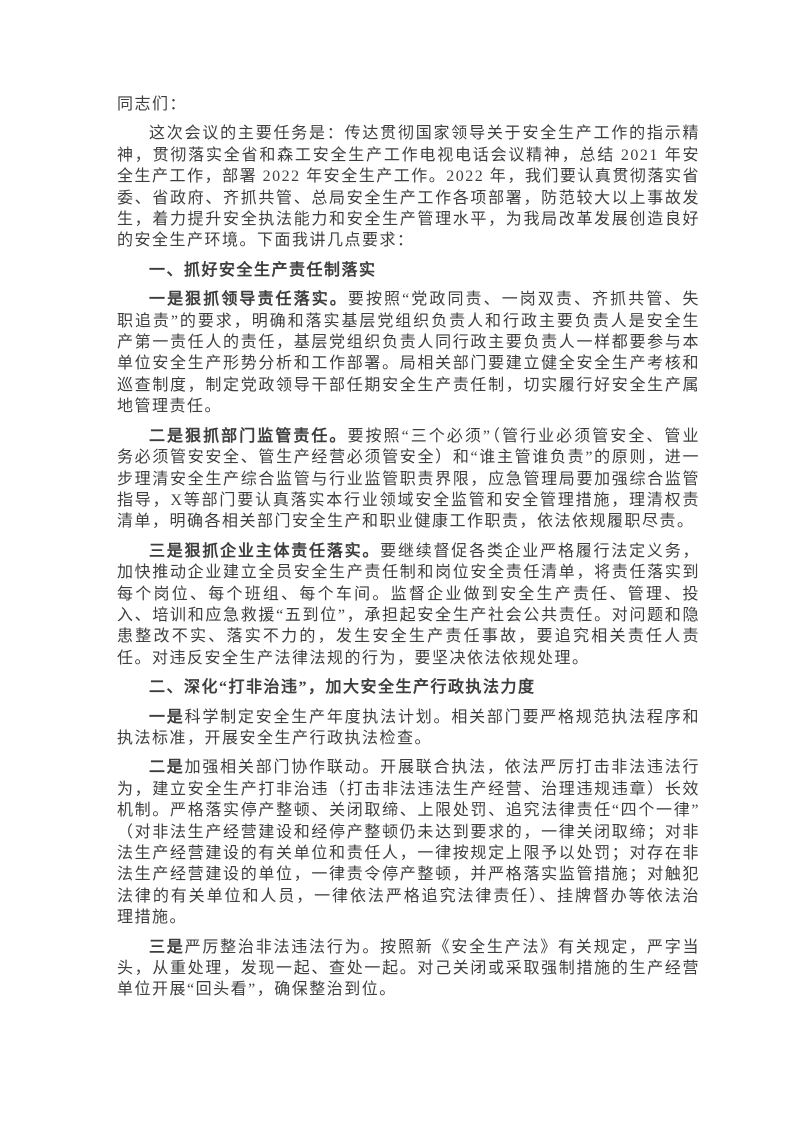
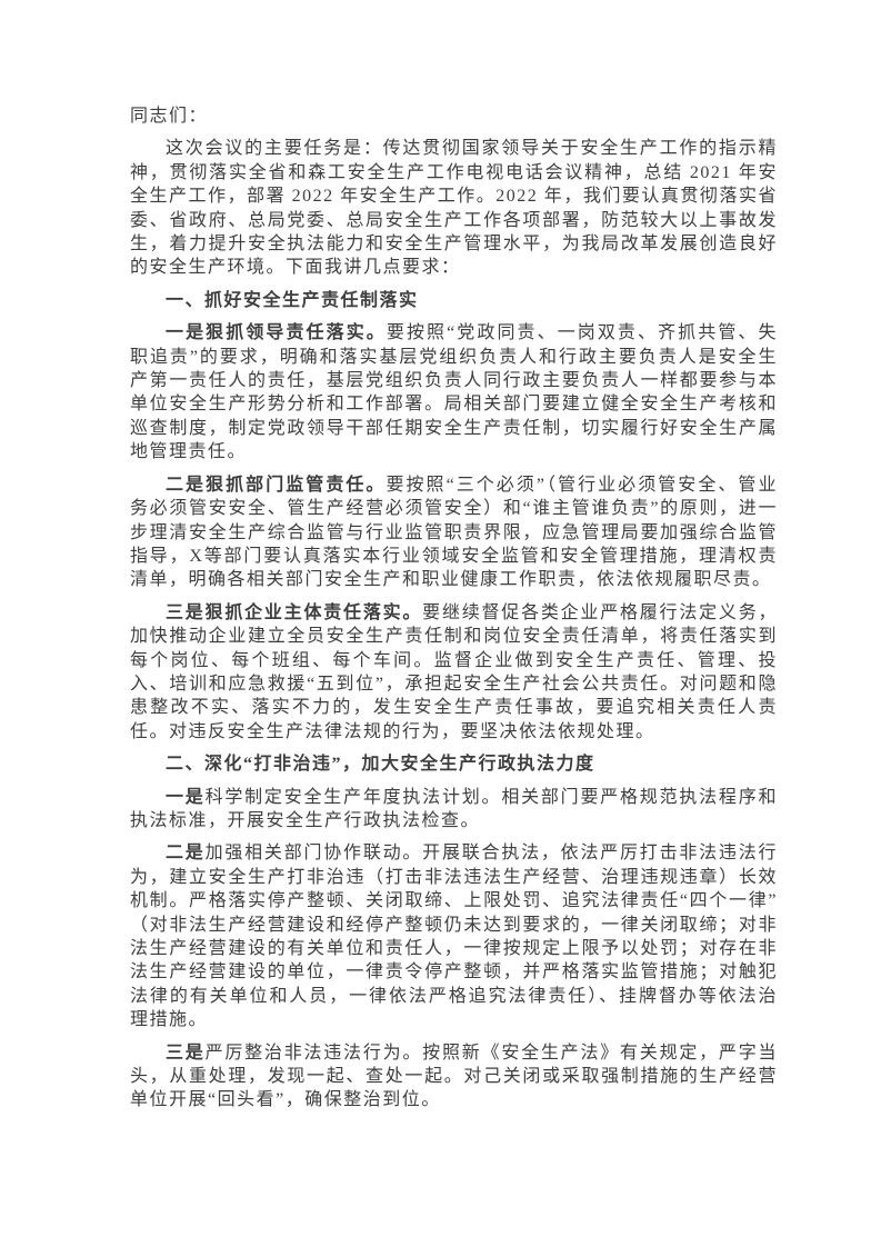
  同志们：
- 这次会议的主要任务是：传达贯彻国家领导关于安全生产工作的指示精神，贯彻落实全省和森工安全生产工作电视电话会议精神，总结 2021 年安全生产工作，部署 2022 年安全生产工作。2022 年，我们要认真贯彻落实省委、省政府、齐抓共管、总局安全生产工作各项部署，防范较大以上事故发生，着力提升安全执法能力和安全生产管理水平，为我局改革发展创造良好的安全生产环境。下面我讲几点要求：
+ 这次会议的主要任务是：传达贯彻国家领导关于安全生产工作的指示精神，贯彻落实全省和森工安全生产工作电视电话会议精神，总结 2021 年安全生产工作，部署 2022 年安全生产工作。2022 年，我们要认真贯彻落实省委、省政府、总局党委、总局安全生产工作各项部署，防范较大以上事故发生，着力提升安全执法能力和安全生产管理水平，为我局改革发展创造良好的安全生产环境。下面我讲几点要求：
  一、抓好安全生产责任制落实
  一是狠抓领导责任落实。要按照“党政同责、一岗双责、齐抓共管、失职追责”的要求，明确和落实基层党组织负责人和行政主要负责人是安全生产第一责任人的责任，基层党组织负责人同行政主要负责人一样都要参与本单位安全生产形势分析和工作部署。局相关部门要建立健全安全生产考核和巡查制度，制定党政领导干部任期安全生产责任制，切实履行好安全生产属地管理责任。
  二是狠抓部门监管责任。要按照“三个必须”（管行业必须管安全、管业务必须管安安全、管生产经营必须管安全）和“谁主管谁负责”的原则，进一步理清安全生产综合监管与行业监管职责界限，应急管理局要加强综合监管指导，X等部门要认真落实本行业领域安全监管和安全管理措施，理清权责清单，明确各相关部门安全生产和职业健康工作职责，依法依规履职尽责。
  三是狠抓企业主体责任落实。要继续督促各类企业严格履行法定义务，加快推动企业建立全员安全生产责任制和岗位安全责任清单，将责任落实到每个岗位、每个班组、每个车间。监督企业做到安全生产责任、管理、投入、培训和应急救援“五到位”，承担起安全生产社会公共责任。对问题和隐患整改不实、落实不力的，发生安全生产责任事故，要追究相关责任人责任。对违反安全生产法律法规的行为，要坚决依法依规处理。
  二、深化“打非治违”，加大安全生产行政执法力度
  一是科学制定安全生产年度执法计划。相关部门要严格规范执法程序和执法标准，开展安全生产行政执法检查。
  二是加强相关部门协作联动。开展联合执法，依法严厉打击非法违法行为，建立安全生产打非治违（打击非法违法生产经营、治理违规违章）长效机制。严格落实停产整顿、关闭取缔、上限处罚、追究法律责任“四个一律”（对非法生产经营建设和经停产整顿仍未达到要求的，一律关闭取缔；对非法生产经营建设的有关单位和责任人，一律按规定上限予以处罚；对存在非法生产经营建设的单位，一律责令停产整顿，并严格落实监管措施；对触犯法律的有关单位和人员，一律依法严格追究法律责任）、挂牌督办等依法治理措施。
  三是严厉整治非法违法行为。按照新《安全生产法》有关规定，严字当头，从重处理，发现一起、查处一起。对己关闭或采取强制措施的生产经营单位开展“回头看”，确保整治到位。
